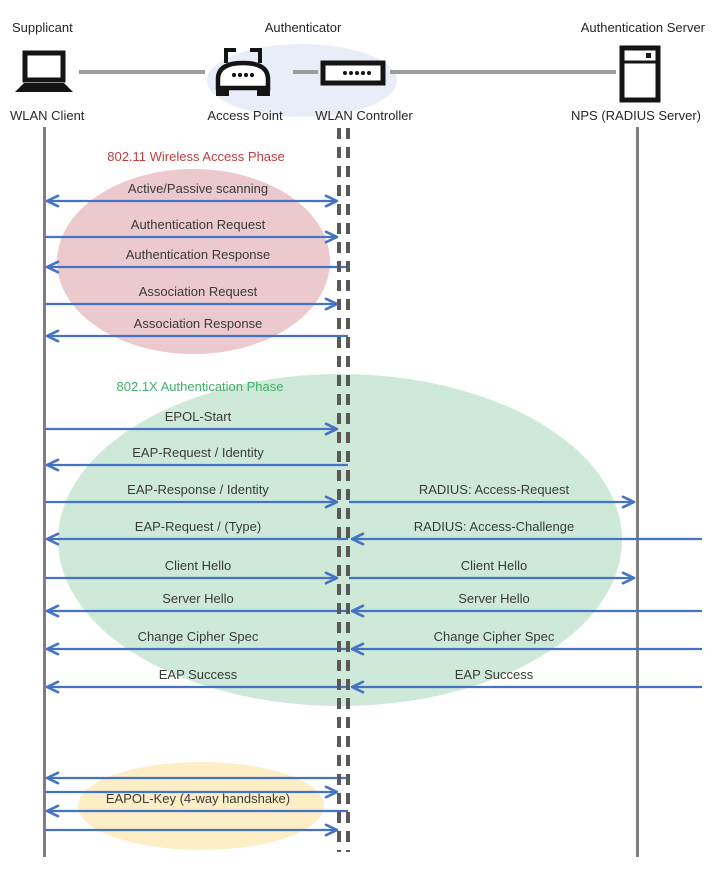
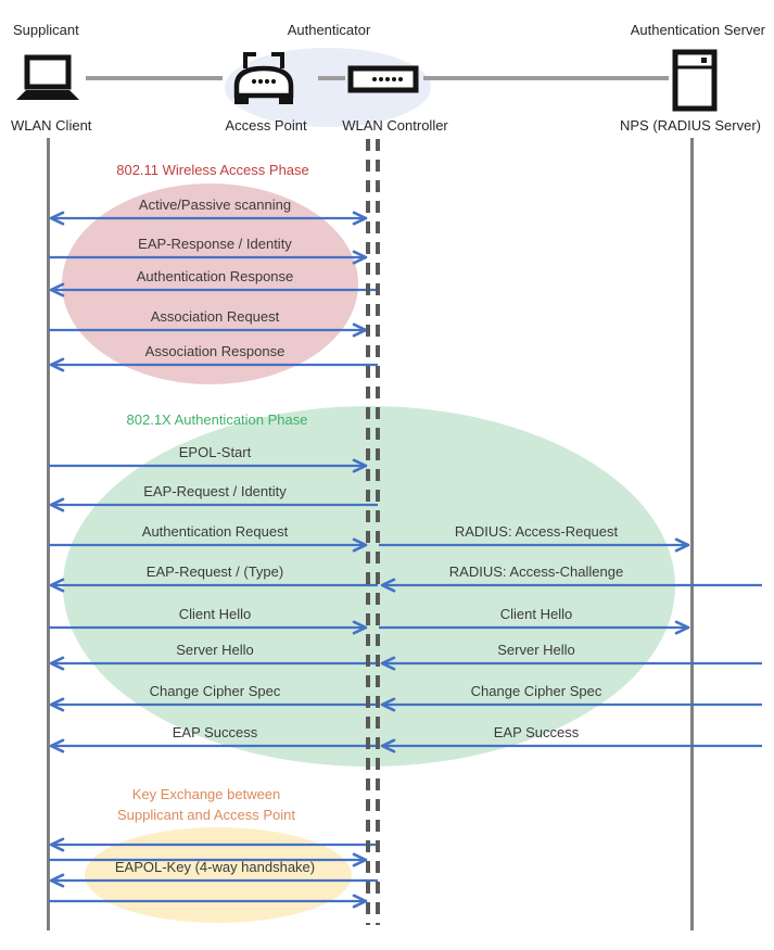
  Supplicant
  Authenticator
  Authentication Server
  WLAN Client
  Access Point
  WLAN Controller
  NPS (RADIUS Server)
  802.11 Wireless Access Phase
  802.1X Authentication Phase
+ Key Exchange between
+ Supplicant and Access Point
  Active/Passive scanning
- Authentication Request
+ EAP-Response / Identity
  Authentication Response
  Association Request
  Association Response
  EPOL-Start
  EAP-Request / Identity
- EAP-Response / Identity
+ Authentication Request
  RADIUS: Access-Request
  EAP-Request / (Type)
  RADIUS: Access-Challenge
  Client Hello
  Client Hello
  Server Hello
  Server Hello
  Change Cipher Spec
  Change Cipher Spec
  EAP Success
  EAP Success
  EAPOL-Key (4-way handshake)
